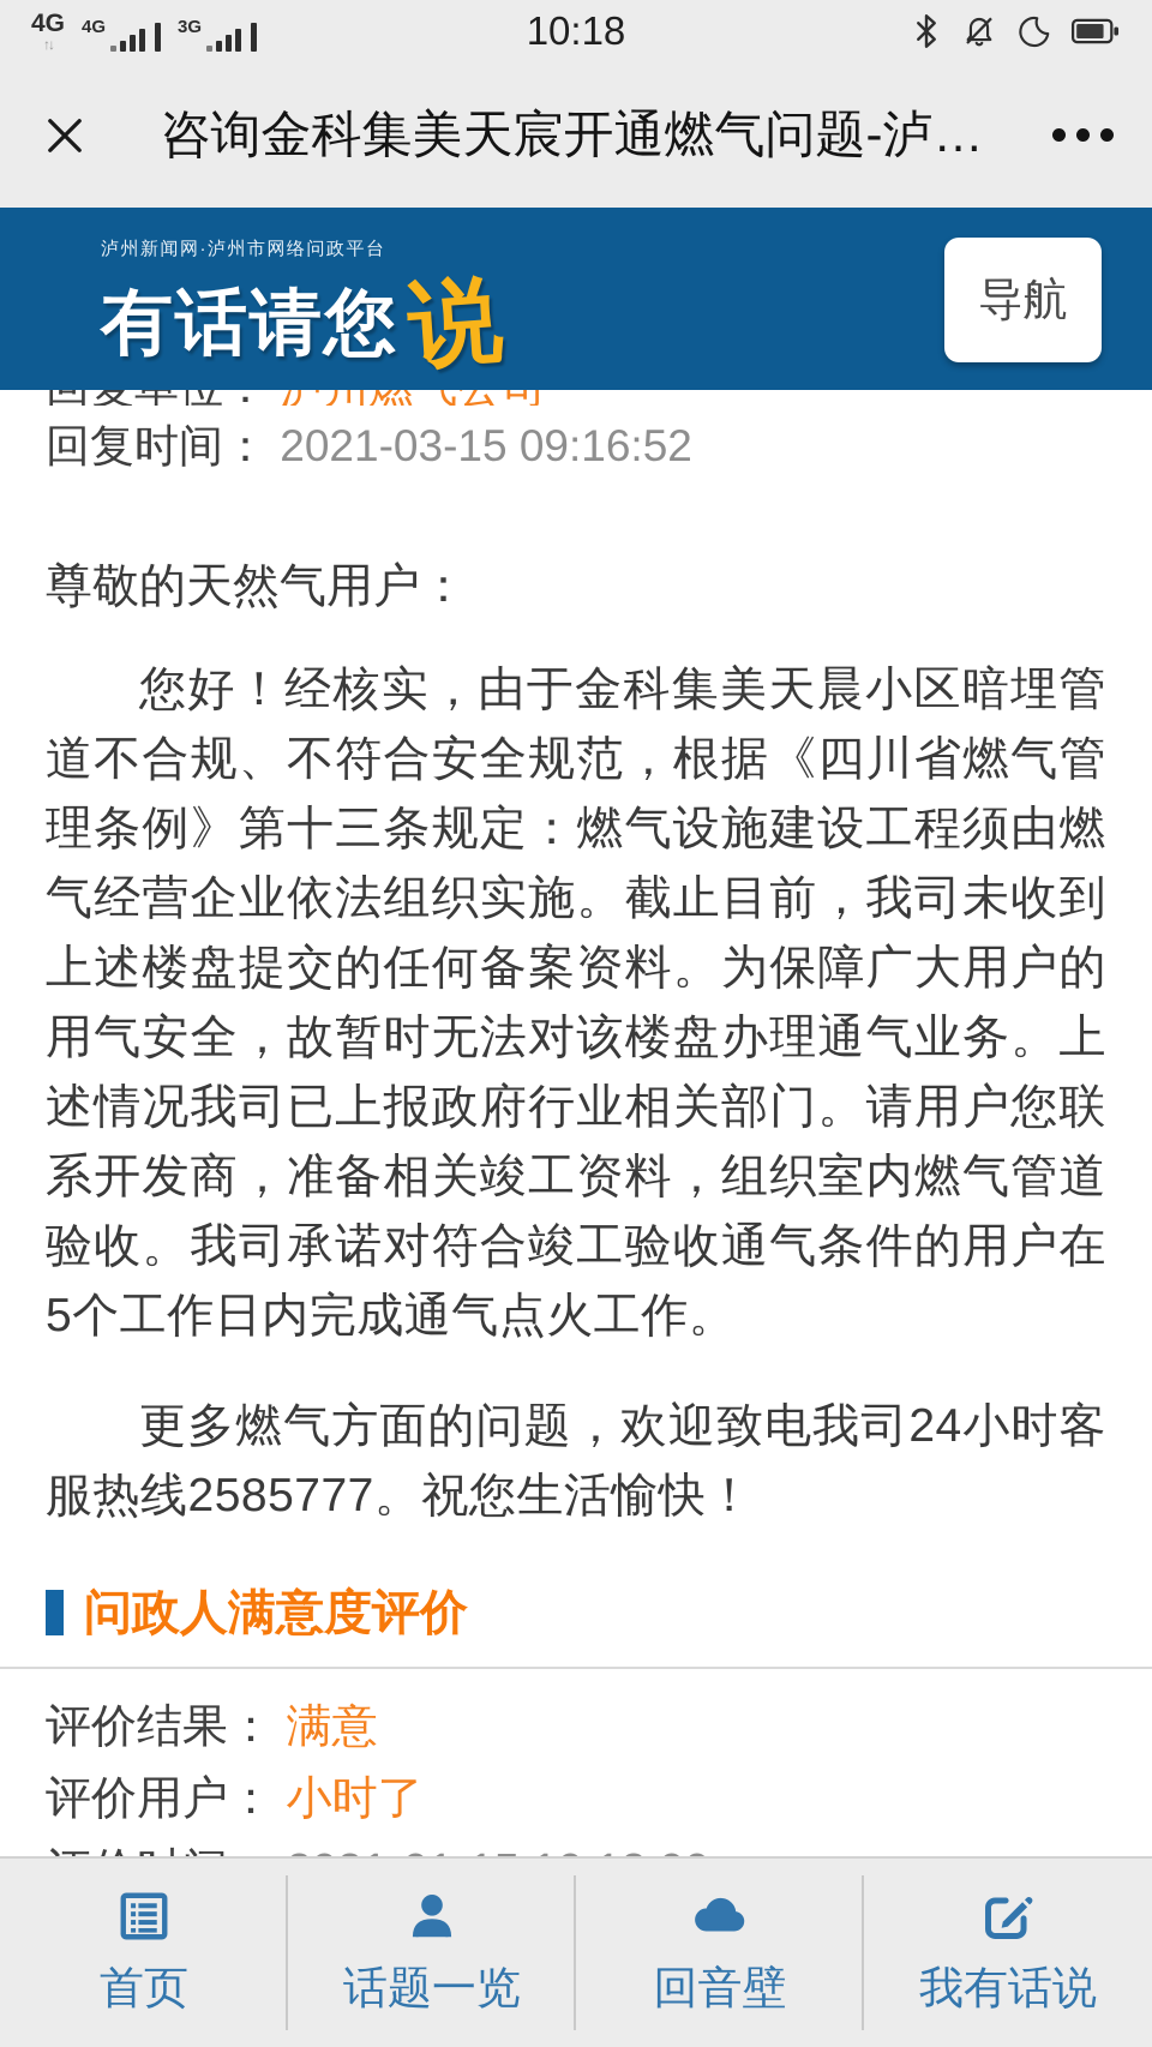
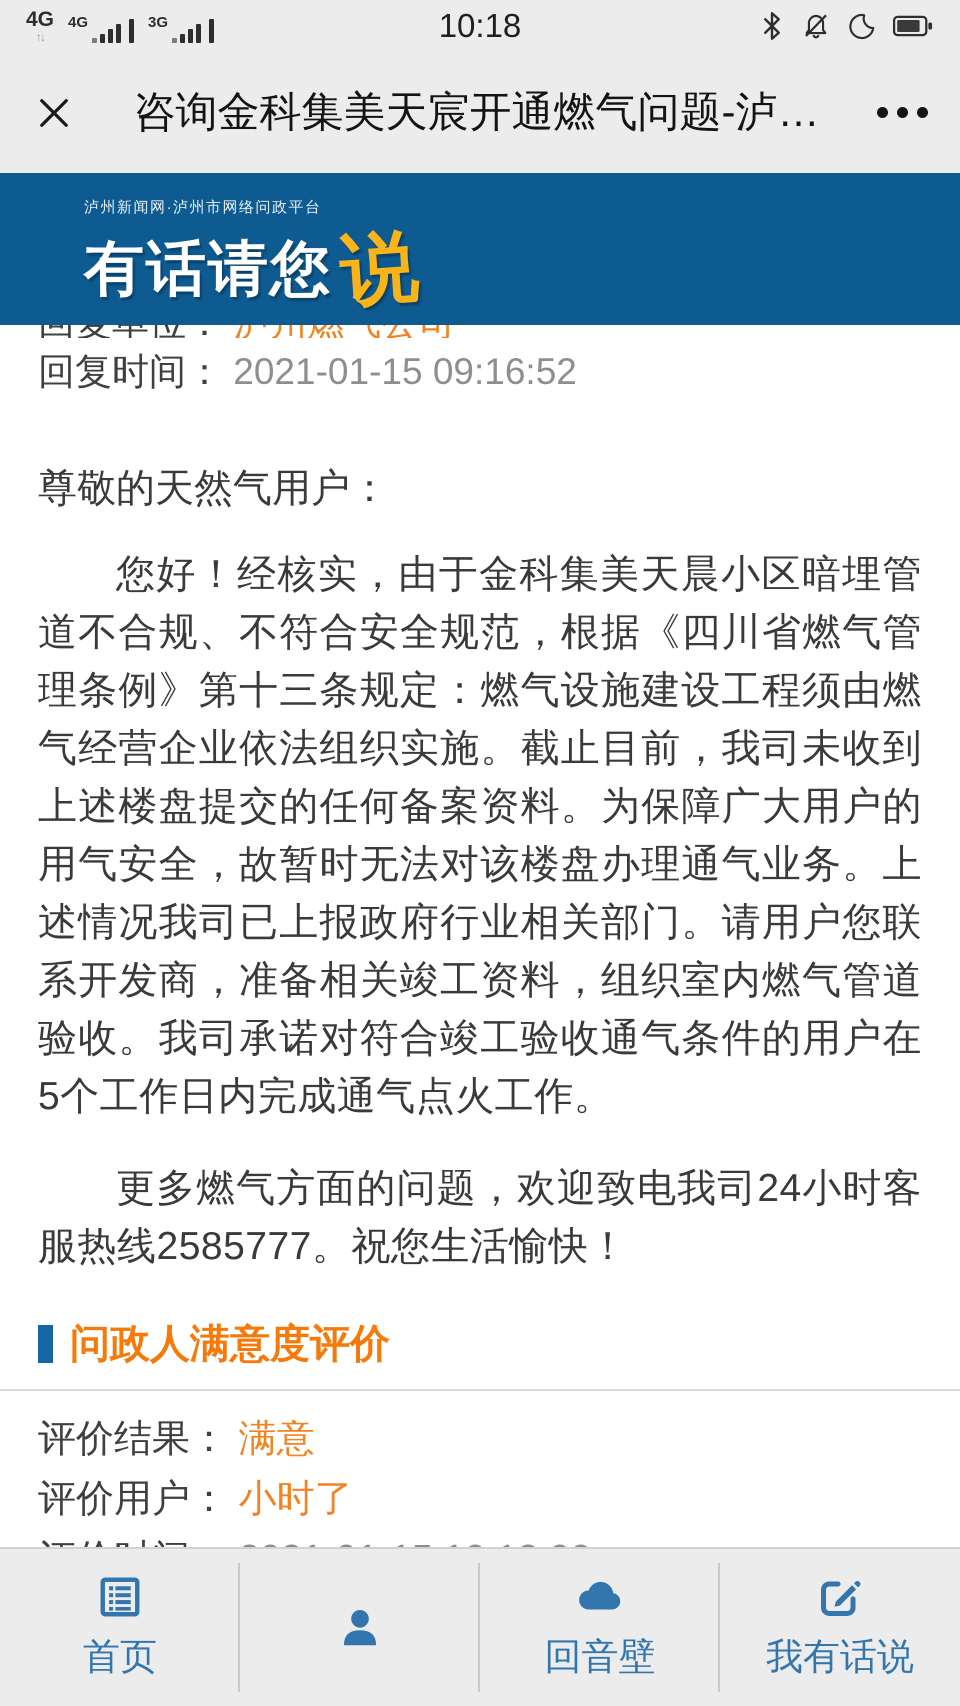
  4G
  ↑↓
  4G
  3G
  10:18
  咨询金科集美天宸开通燃气问题-泸…
  泸州新闻网·泸州市网络问政平台
  有话请您
- 导航
- 回复时间： 2021-03-15 09:16:52
+ 回复时间： 2021-01-15 09:16:52
  尊敬的天然气用户：
  您好！经核实，由于金科集美天晨小区暗埋管道不合规、不符合安全规范，根据《四川省燃气管理条例》第十三条规定：燃气设施建设工程须由燃气经营企业依法组织实施。截止目前，我司未收到上述楼盘提交的任何备案资料。为保障广大用户的用气安全，故暂时无法对该楼盘办理通气业务。上述情况我司已上报政府行业相关部门。请用户您联系开发商，准备相关竣工资料，组织室内燃气管道验收。我司承诺对符合竣工验收通气条件的用户在5个工作日内完成通气点火工作。
  更多燃气方面的问题，欢迎致电我司24小时客服热线2585777。祝您生活愉快！
  问政人满意度评价
  评价结果： 满意
  评价用户： 小时了
  首页
- 话题一览
  回音壁
  我有话说
